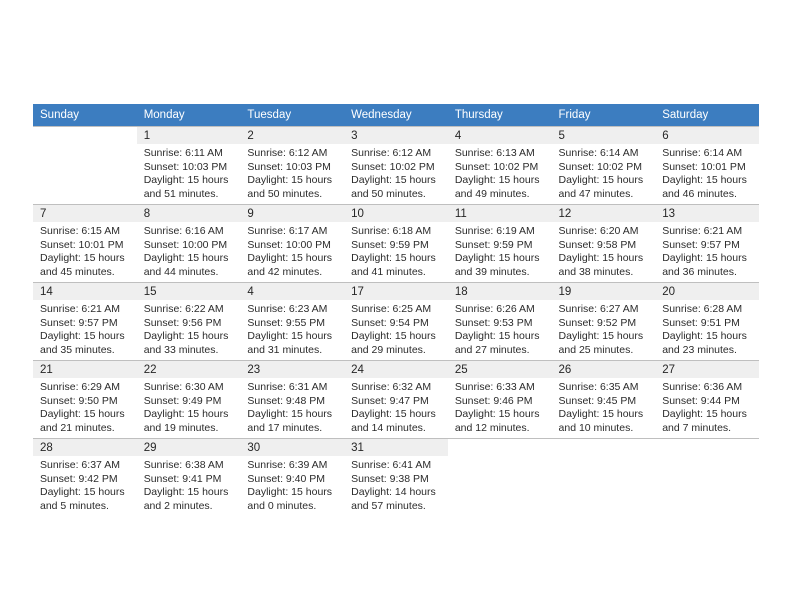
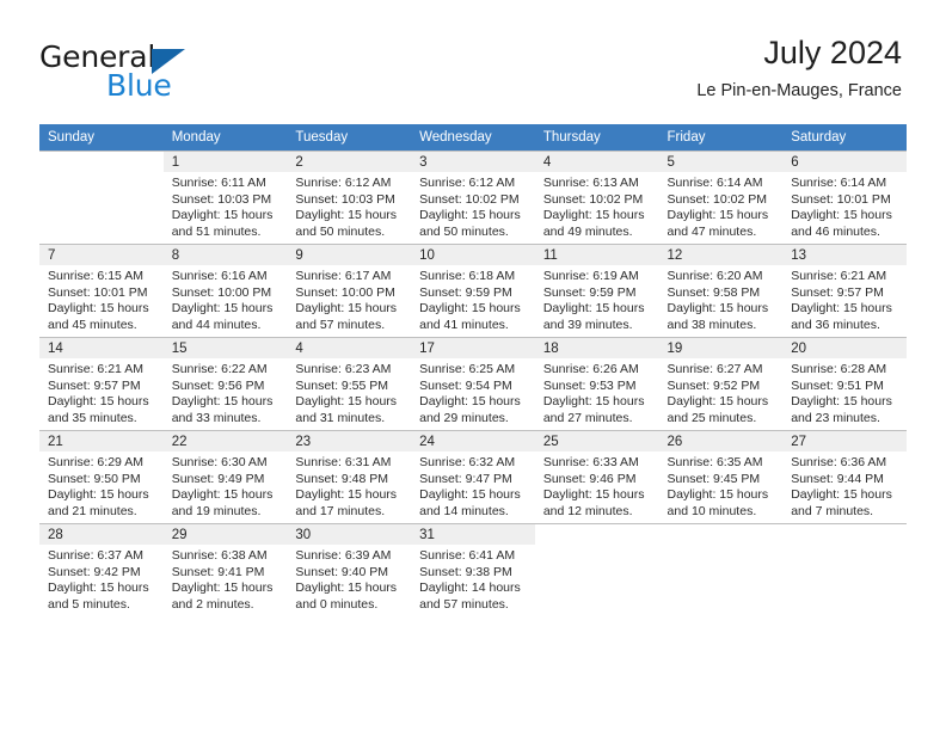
+ General
+ Blue
+ July 2024
+ Le Pin-en-Mauges, France
  Sunday	Monday	Tuesday	Wednesday	Thursday	Friday	Saturday
  	1Sunrise: 6:11 AMSunset: 10:03 PMDaylight: 15 hoursand 51 minutes.	2Sunrise: 6:12 AMSunset: 10:03 PMDaylight: 15 hoursand 50 minutes.	3Sunrise: 6:12 AMSunset: 10:02 PMDaylight: 15 hoursand 50 minutes.	4Sunrise: 6:13 AMSunset: 10:02 PMDaylight: 15 hoursand 49 minutes.	5Sunrise: 6:14 AMSunset: 10:02 PMDaylight: 15 hoursand 47 minutes.	6Sunrise: 6:14 AMSunset: 10:01 PMDaylight: 15 hoursand 46 minutes.
- 7Sunrise: 6:15 AMSunset: 10:01 PMDaylight: 15 hoursand 45 minutes.	8Sunrise: 6:16 AMSunset: 10:00 PMDaylight: 15 hoursand 44 minutes.	9Sunrise: 6:17 AMSunset: 10:00 PMDaylight: 15 hoursand 42 minutes.	10Sunrise: 6:18 AMSunset: 9:59 PMDaylight: 15 hoursand 41 minutes.	11Sunrise: 6:19 AMSunset: 9:59 PMDaylight: 15 hoursand 39 minutes.	12Sunrise: 6:20 AMSunset: 9:58 PMDaylight: 15 hoursand 38 minutes.	13Sunrise: 6:21 AMSunset: 9:57 PMDaylight: 15 hoursand 36 minutes.
+ 7Sunrise: 6:15 AMSunset: 10:01 PMDaylight: 15 hoursand 45 minutes.	8Sunrise: 6:16 AMSunset: 10:00 PMDaylight: 15 hoursand 44 minutes.	9Sunrise: 6:17 AMSunset: 10:00 PMDaylight: 15 hoursand 57 minutes.	10Sunrise: 6:18 AMSunset: 9:59 PMDaylight: 15 hoursand 41 minutes.	11Sunrise: 6:19 AMSunset: 9:59 PMDaylight: 15 hoursand 39 minutes.	12Sunrise: 6:20 AMSunset: 9:58 PMDaylight: 15 hoursand 38 minutes.	13Sunrise: 6:21 AMSunset: 9:57 PMDaylight: 15 hoursand 36 minutes.
  14Sunrise: 6:21 AMSunset: 9:57 PMDaylight: 15 hoursand 35 minutes.	15Sunrise: 6:22 AMSunset: 9:56 PMDaylight: 15 hoursand 33 minutes.	4Sunrise: 6:23 AMSunset: 9:55 PMDaylight: 15 hoursand 31 minutes.	17Sunrise: 6:25 AMSunset: 9:54 PMDaylight: 15 hoursand 29 minutes.	18Sunrise: 6:26 AMSunset: 9:53 PMDaylight: 15 hoursand 27 minutes.	19Sunrise: 6:27 AMSunset: 9:52 PMDaylight: 15 hoursand 25 minutes.	20Sunrise: 6:28 AMSunset: 9:51 PMDaylight: 15 hoursand 23 minutes.
  21Sunrise: 6:29 AMSunset: 9:50 PMDaylight: 15 hoursand 21 minutes.	22Sunrise: 6:30 AMSunset: 9:49 PMDaylight: 15 hoursand 19 minutes.	23Sunrise: 6:31 AMSunset: 9:48 PMDaylight: 15 hoursand 17 minutes.	24Sunrise: 6:32 AMSunset: 9:47 PMDaylight: 15 hoursand 14 minutes.	25Sunrise: 6:33 AMSunset: 9:46 PMDaylight: 15 hoursand 12 minutes.	26Sunrise: 6:35 AMSunset: 9:45 PMDaylight: 15 hoursand 10 minutes.	27Sunrise: 6:36 AMSunset: 9:44 PMDaylight: 15 hoursand 7 minutes.
  28Sunrise: 6:37 AMSunset: 9:42 PMDaylight: 15 hoursand 5 minutes.	29Sunrise: 6:38 AMSunset: 9:41 PMDaylight: 15 hoursand 2 minutes.	30Sunrise: 6:39 AMSunset: 9:40 PMDaylight: 15 hoursand 0 minutes.	31Sunrise: 6:41 AMSunset: 9:38 PMDaylight: 14 hoursand 57 minutes.
